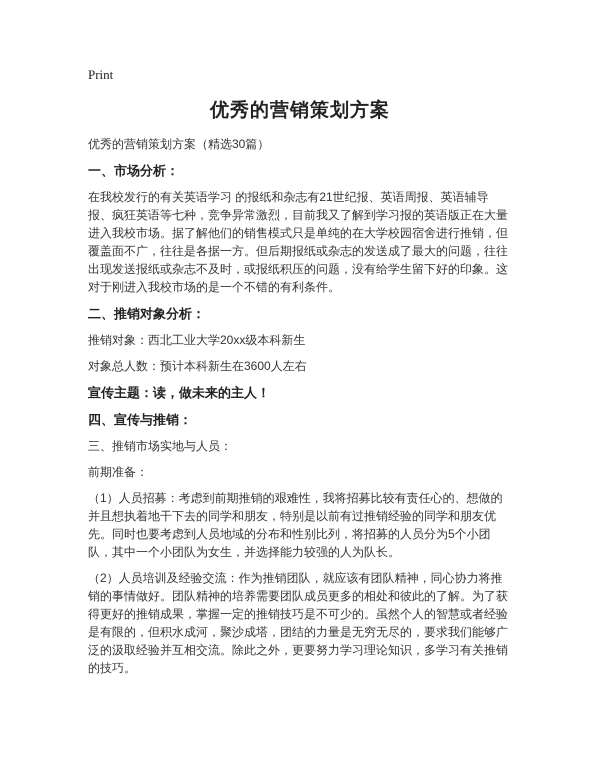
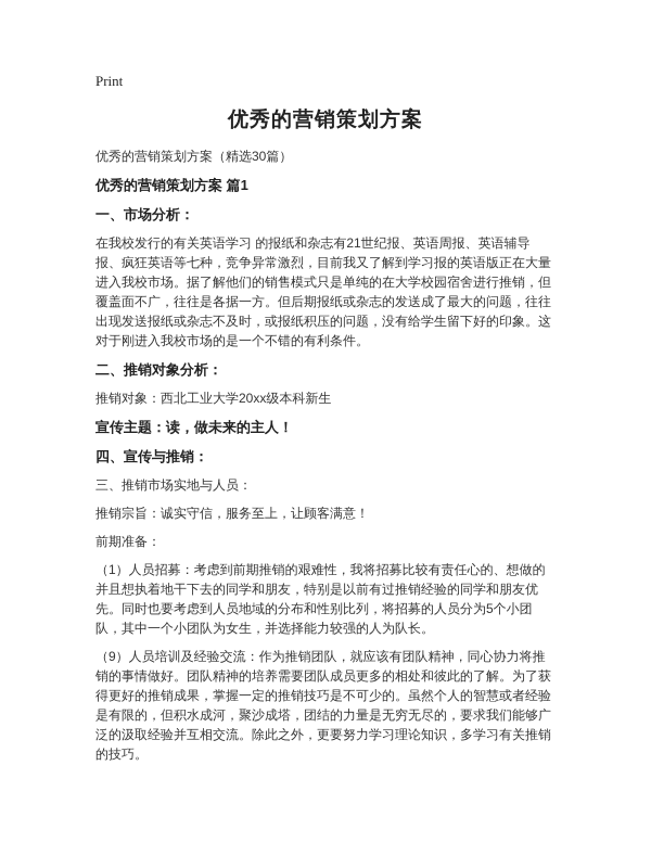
  Print
  优秀的营销策划方案
  优秀的营销策划方案（精选30篇）
+ 优秀的营销策划方案 篇1
  一、市场分析：
  在我校发行的有关英语学习 的报纸和杂志有21世纪报、英语周报、英语辅导报、疯狂英语等七种，竞争异常激烈，目前我又了解到学习报的英语版正在大量进入我校市场。据了解他们的销售模式只是单纯的在大学校园宿舍进行推销，但覆盖面不广，往往是各据一方。但后期报纸或杂志的发送成了最大的问题，往往出现发送报纸或杂志不及时，或报纸积压的问题，没有给学生留下好的印象。这对于刚进入我校市场的是一个不错的有利条件。
  二、推销对象分析：
  推销对象：西北工业大学20xx级本科新生
- 对象总人数：预计本科新生在3600人左右
  宣传主题：读，做未来的主人！
  四、宣传与推销：
  三、推销市场实地与人员：
+ 推销宗旨：诚实守信，服务至上，让顾客满意！
  前期准备：
  （1）人员招募：考虑到前期推销的艰难性，我将招募比较有责任心的、想做的并且想执着地干下去的同学和朋友，特别是以前有过推销经验的同学和朋友优先。同时也要考虑到人员地域的分布和性别比列，将招募的人员分为5个小团队，其中一个小团队为女生，并选择能力较强的人为队长。
- （2）人员培训及经验交流：作为推销团队，就应该有团队精神，同心协力将推销的事情做好。团队精神的培养需要团队成员更多的相处和彼此的了解。为了获得更好的推销成果，掌握一定的推销技巧是不可少的。虽然个人的智慧或者经验是有限的，但积水成河，聚沙成塔，团结的力量是无穷无尽的，要求我们能够广泛的汲取经验并互相交流。除此之外，更要努力学习理论知识，多学习有关推销的技巧。
+ （9）人员培训及经验交流：作为推销团队，就应该有团队精神，同心协力将推销的事情做好。团队精神的培养需要团队成员更多的相处和彼此的了解。为了获得更好的推销成果，掌握一定的推销技巧是不可少的。虽然个人的智慧或者经验是有限的，但积水成河，聚沙成塔，团结的力量是无穷无尽的，要求我们能够广泛的汲取经验并互相交流。除此之外，更要努力学习理论知识，多学习有关推销的技巧。
